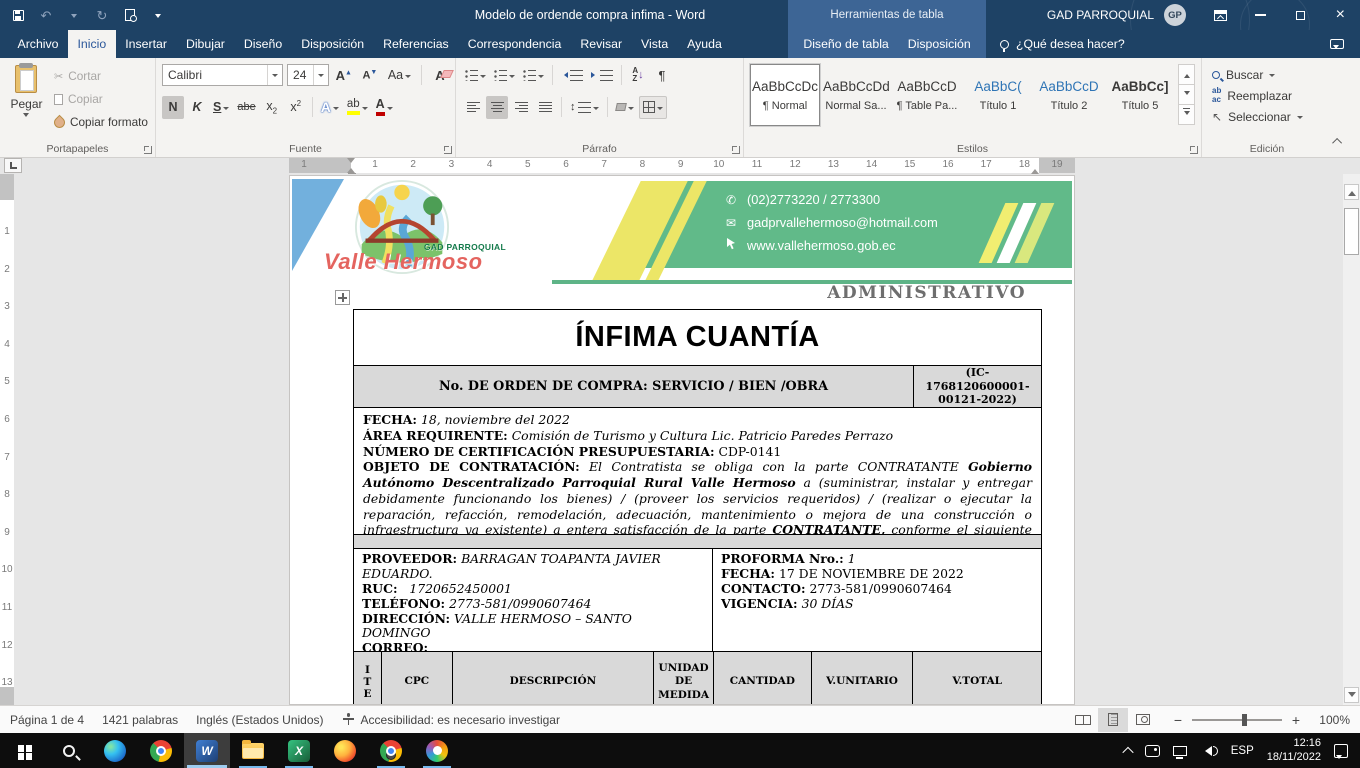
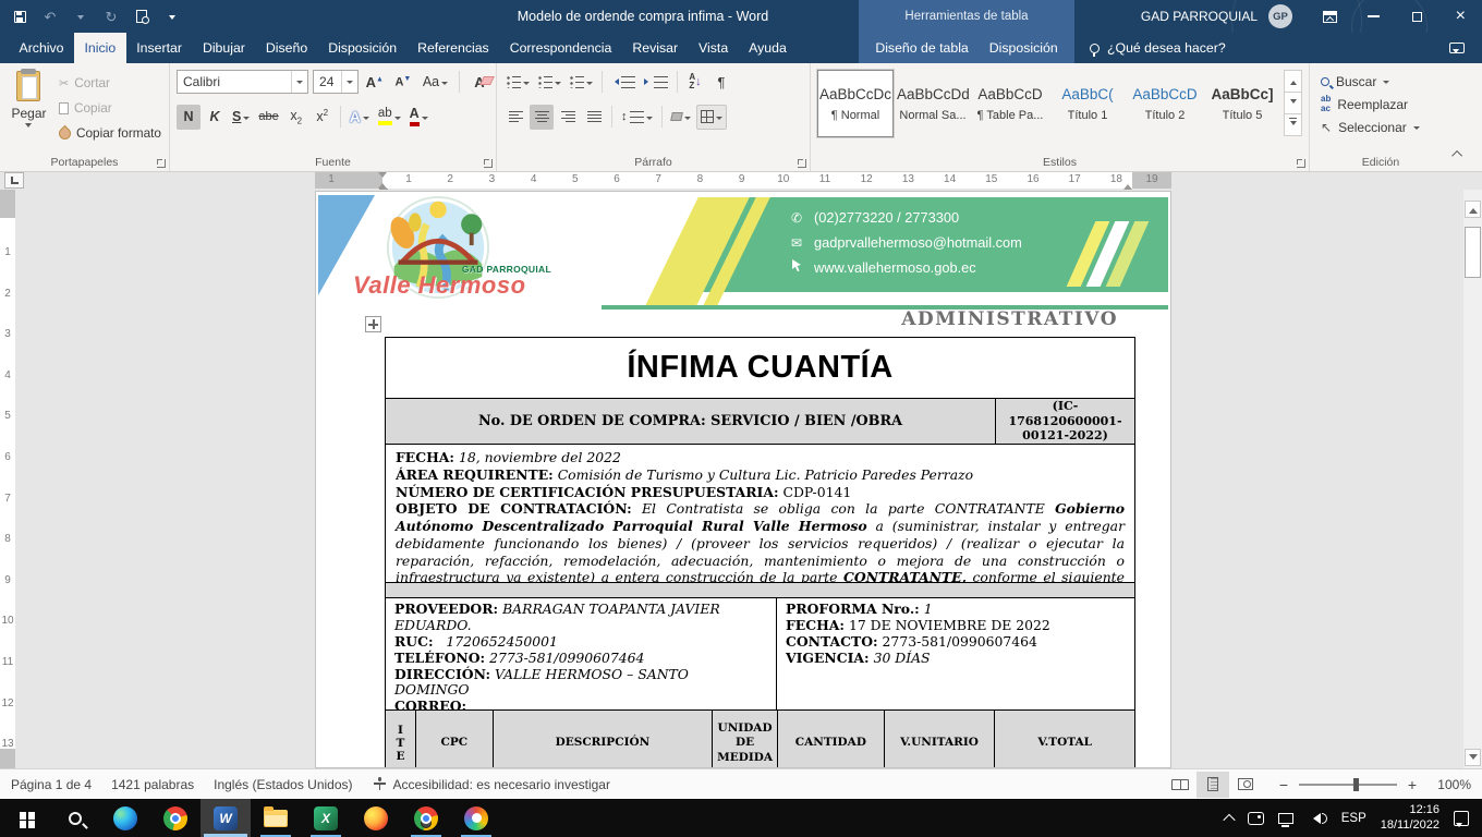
  ↶
  ↻
  Modelo de ordende compra infima - Word
  Herramientas de tabla
  GAD PARROQUIAL
  GP
  ×
  Archivo
  Inicio
  Insertar
  Dibujar
  Diseño
  Disposición
  Referencias
  Correspondencia
  Revisar
  Vista
  Ayuda
  Diseño de tabla
  Disposición
  ¿Qué desea hacer?
  Pegar
  ✂
  Cortar
  Copiar
  Copiar formato
  Portapapeles
  Calibri
  24
  Aa
  A
  N
  K
  S
  abe
  x2
  x2
  A
  ab
  A
  Fuente
  A
  Z
  ↓
  ¶
  ↕
  Párrafo
  AaBbCcDc
  ¶ Normal
  AaBbCcDd
  Normal Sa...
  AaBbCcD
  ¶ Table Pa...
  AaBbC(
  Título 1
  AaBbCcD
  Título 2
  AaBbCc]
  Título 5
  Estilos
  Buscar
  ab
  ac
  Reemplazar
  ↖
  Seleccionar
  Edición
  1
  19
  1
  2
  3
  4
  5
  6
  7
  8
  9
  10
  11
  12
  13
  14
  15
  16
  17
  18
  1
  2
  3
  4
  5
  6
  7
  8
  9
  10
  11
  12
  13
  ✆
  (02)2773220 / 2773300
  ✉
  gadprvallehermoso@hotmail.com
  www.vallehermoso.gob.ec
  Valle Hermoso
  GAD PARROQUIAL
  ADMINISTRATIVO
  ÍNFIMA CUANTÍA
  No. DE ORDEN DE COMPRA: SERVICIO / BIEN /OBRA
  (IC-1768120600001-00121-2022)
  FECHA: 18, noviembre del 2022
  ÁREA REQUIRENTE: Comisión de Turismo y Cultura Lic. Patricio Paredes Perrazo
  NÚMERO DE CERTIFICACIÓN PRESUPUESTARIA: CDP-0141
- OBJETO DE CONTRATACIÓN: El Contratista se obliga con la parte CONTRATANTE Gobierno Autónomo Descentralizado Parroquial Rural Valle Hermoso a (suministrar, instalar y entregar debidamente funcionando los bienes) / (proveer los servicios requeridos) / (realizar o ejecutar la reparación, refacción, remodelación, adecuación, mantenimiento o mejora de una construcción o infraestructura ya existente) a entera satisfacción de la parte CONTRATANTE, conforme el siguiente
+ OBJETO DE CONTRATACIÓN: El Contratista se obliga con la parte CONTRATANTE Gobierno Autónomo Descentralizado Parroquial Rural Valle Hermoso a (suministrar, instalar y entregar debidamente funcionando los bienes) / (proveer los servicios requeridos) / (realizar o ejecutar la reparación, refacción, remodelación, adecuación, mantenimiento o mejora de una construcción o infraestructura ya existente) a entera construcción de la parte CONTRATANTE, conforme el siguiente
  PROVEEDOR: BARRAGAN TOAPANTA JAVIER EDUARDO.
  RUC: 1720652450001
  TELÉFONO: 2773-581/0990607464
  DIRECCIÓN: VALLE HERMOSO – SANTO DOMINGO
  CORREO:
  PROFORMA Nro.: 1
  FECHA: 17 DE NOVIEMBRE DE 2022
  CONTACTO: 2773-581/0990607464
  VIGENCIA: 30 DÍAS
  ITE
  CPC
  DESCRIPCIÓN
  UNIDAD DE MEDIDA
  CANTIDAD
  V.UNITARIO
  V.TOTAL
  Página 1 de 4
  1421 palabras
  Inglés (Estados Unidos)
  Accesibilidad: es necesario investigar
  −
  +
  100%
  W
  X
  ESP
  12:16
  18/11/2022
